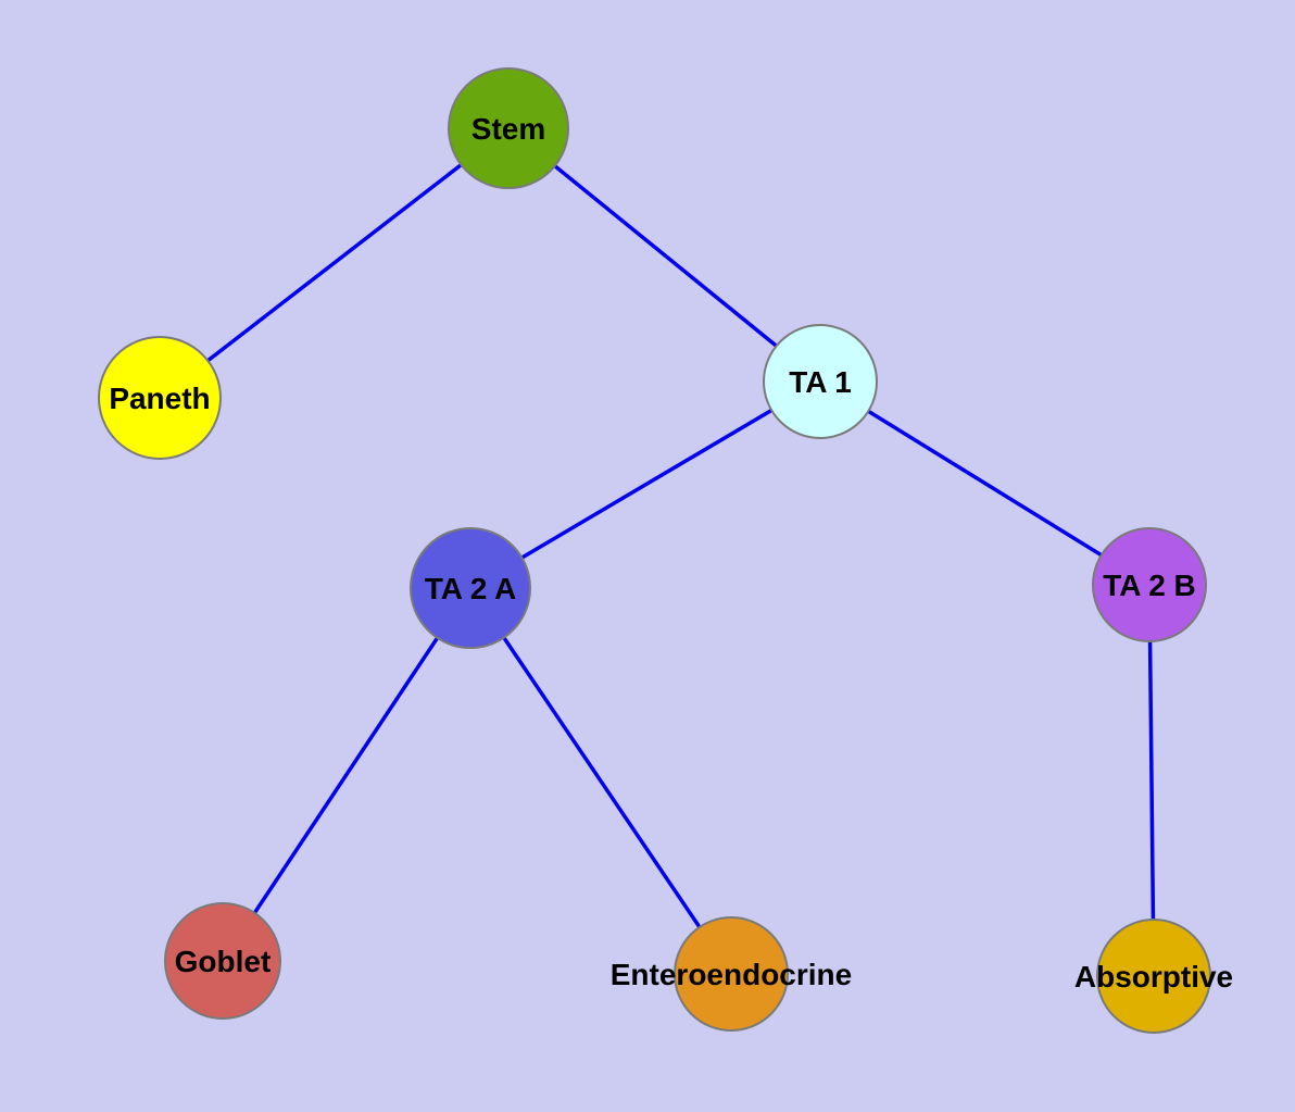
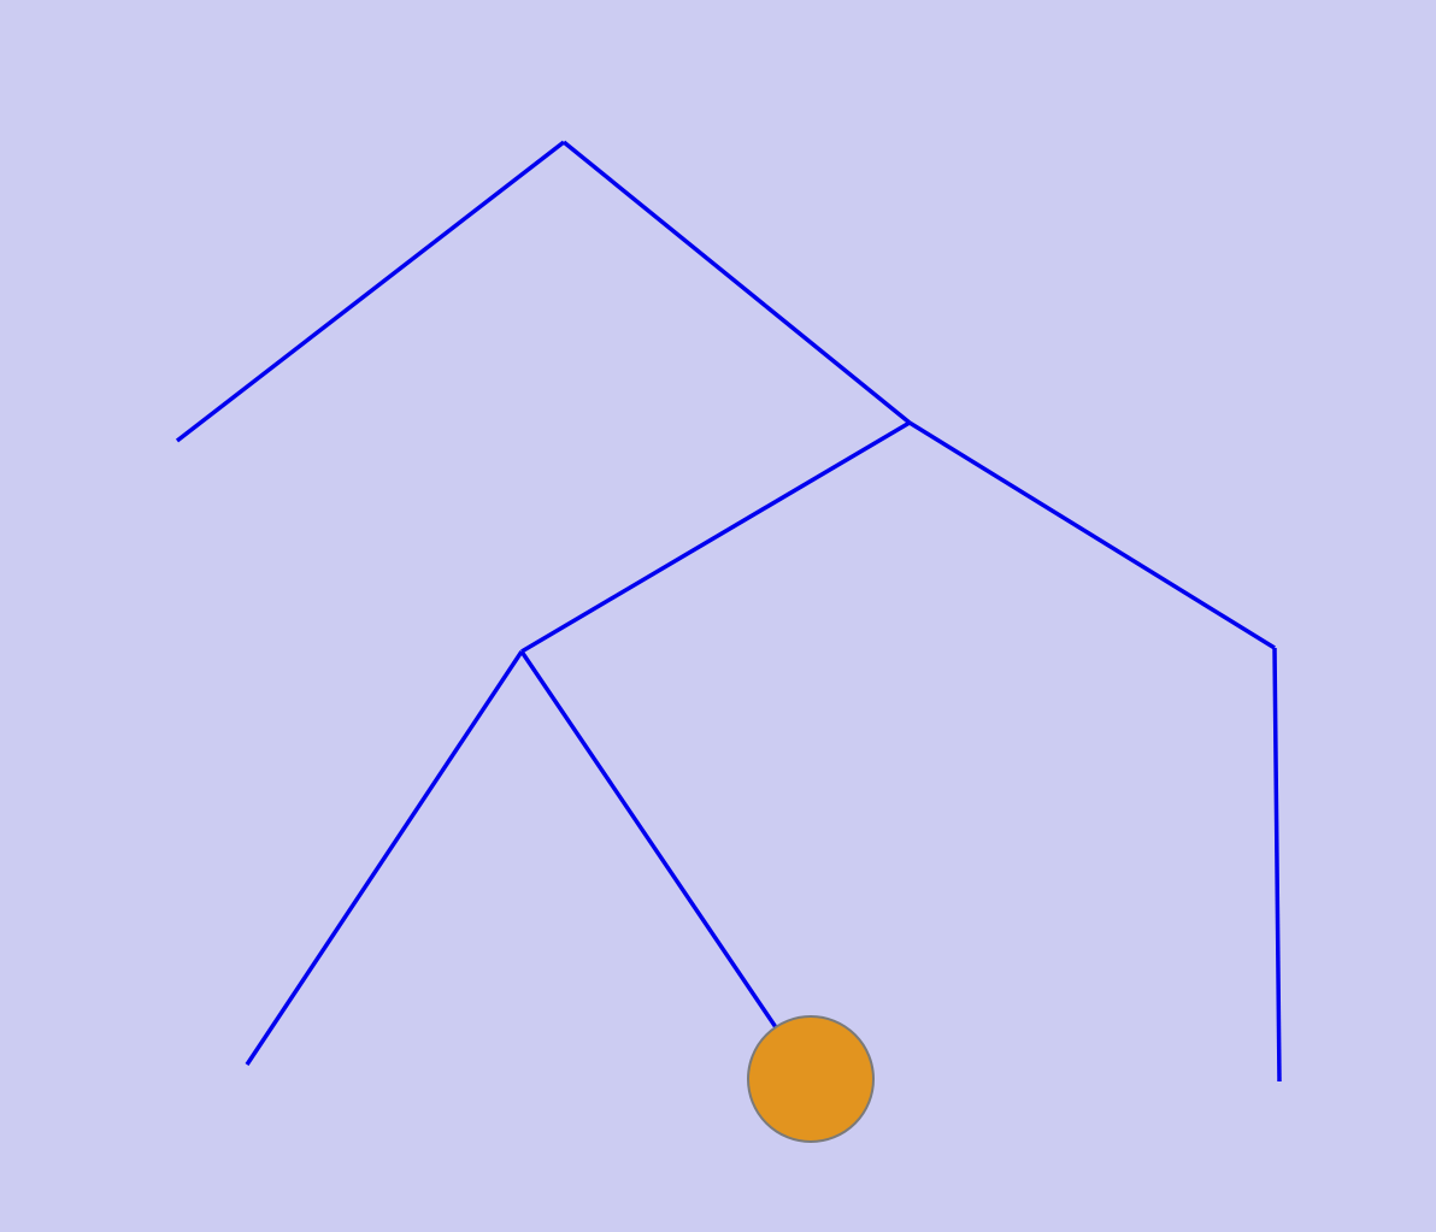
- Stem
- Paneth
- TA 1
- TA 2 A
- TA 2 B
- Goblet
- Enteroendocrine
- Absorptive
